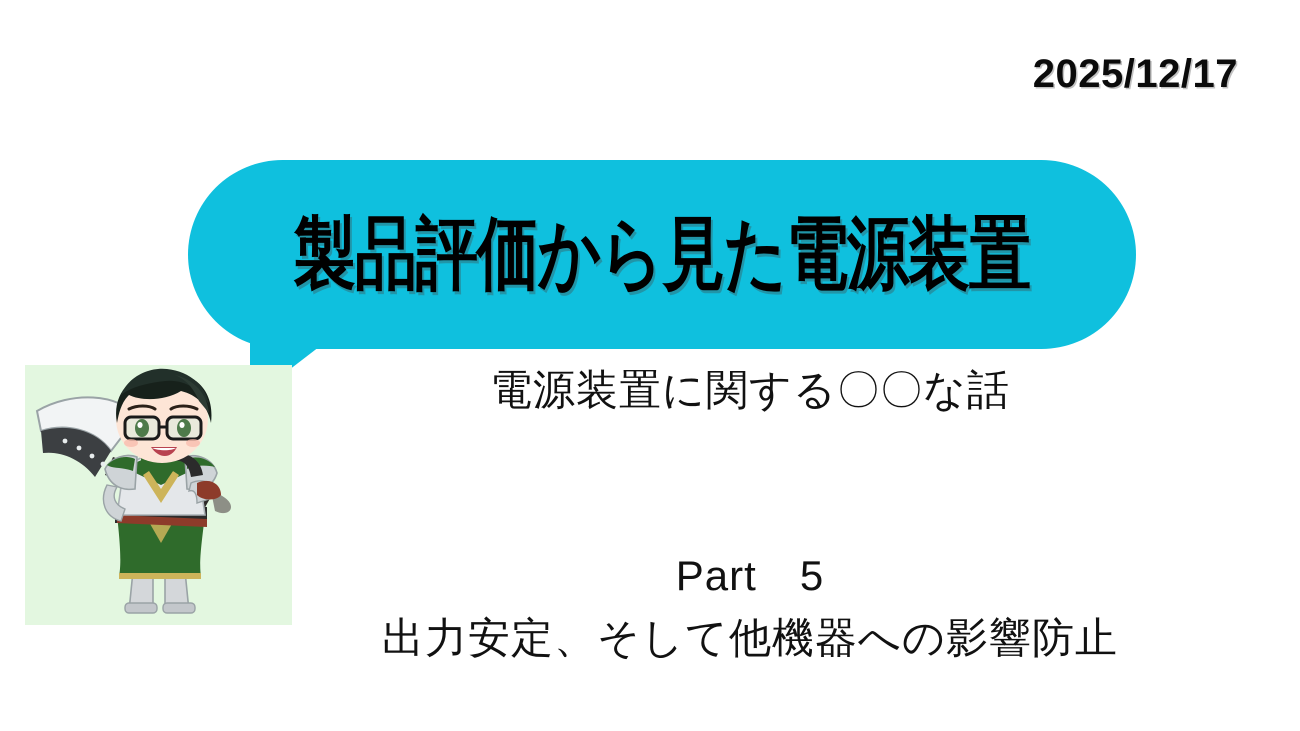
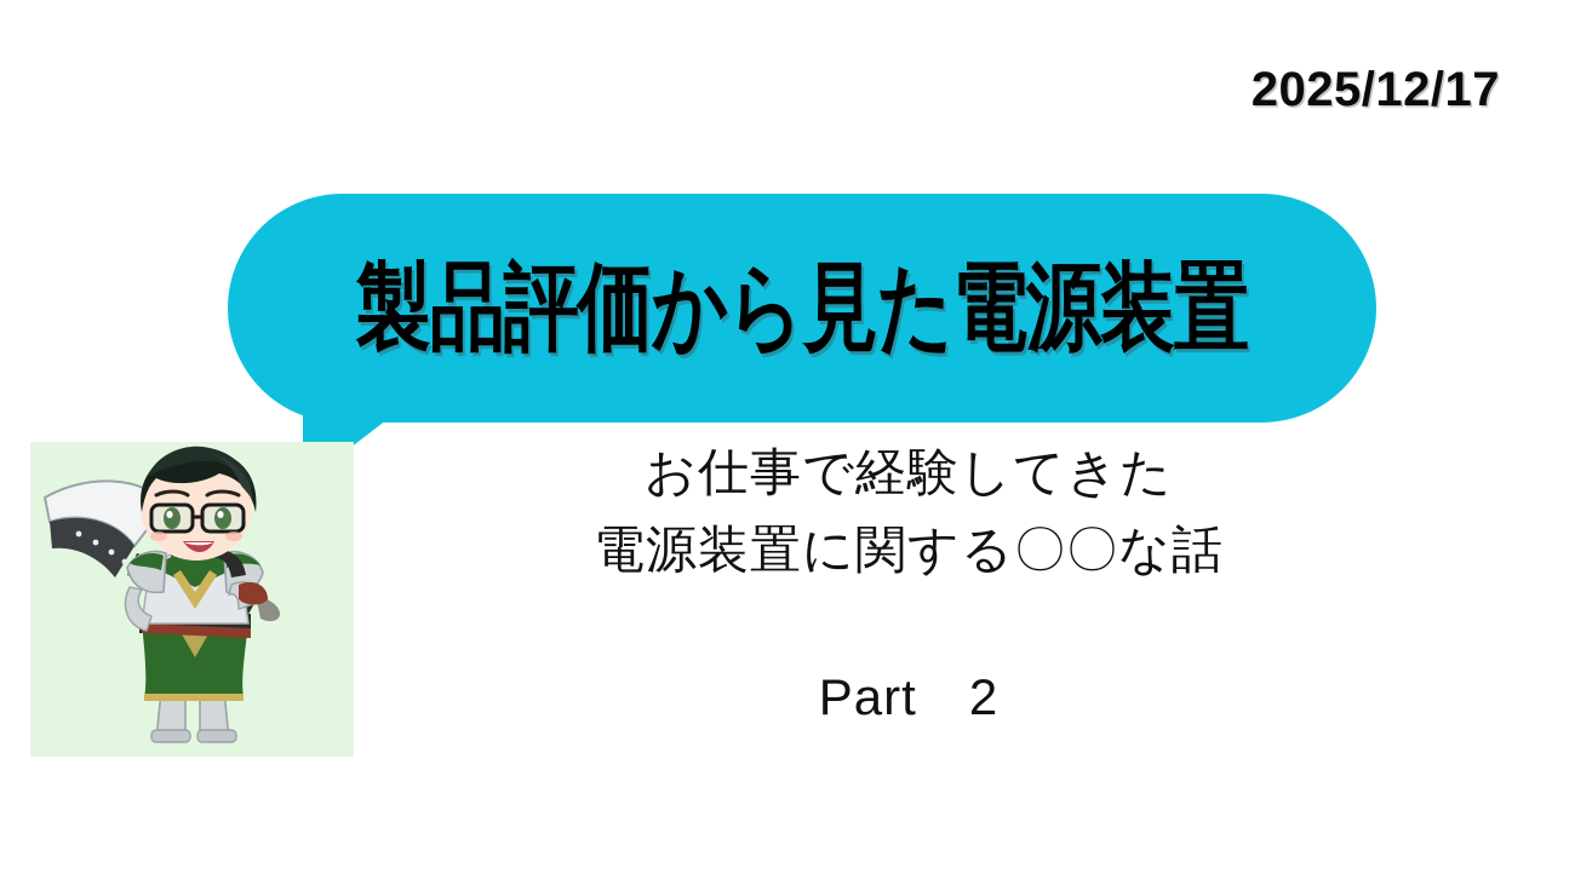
  2025/12/17
  製品評価から見た電源装置
+ お仕事で経験してきた
  電源装置に関する〇〇な話
- Part 5
+ Part 2
- 出力安定、そして他機器への影響防止
